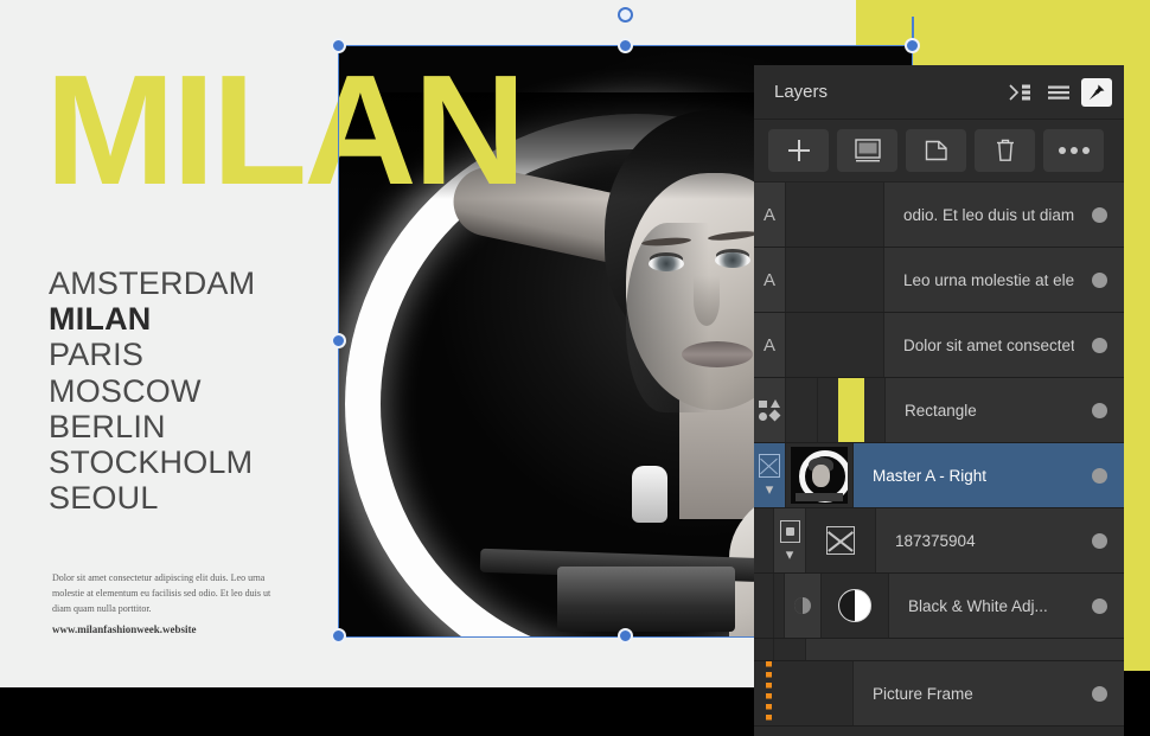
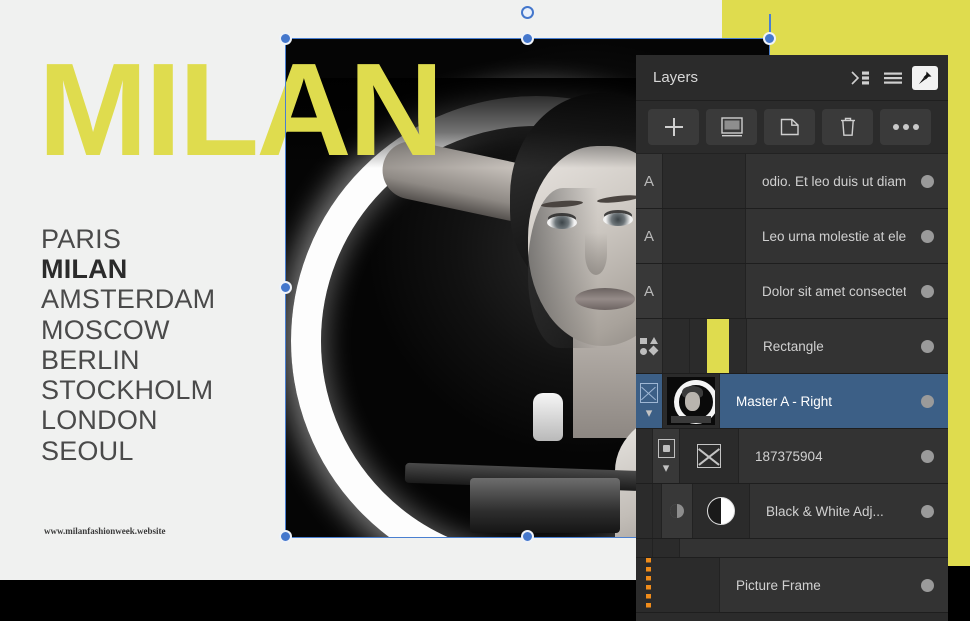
  MILAN
- AMSTERDAM
+ PARIS
  MILAN
- PARIS
+ AMSTERDAM
  MOSCOW
  BERLIN
  STOCKHOLM
+ LONDON
  SEOUL
- Dolor sit amet consectetur adipiscing elit duis. Leo urna molestie at elementum eu facilisis sed odio. Et leo duis ut diam quam nulla porttitor.
  www.milanfashionweek.website
  Layers
  A
  odio. Et leo duis ut diam
  A
  Leo urna molestie at ele
  A
  Dolor sit amet consectet
  Rectangle
  ▾
  Master A - Right
  ▾
  187375904
  Black & White Adj...
  Picture Frame
